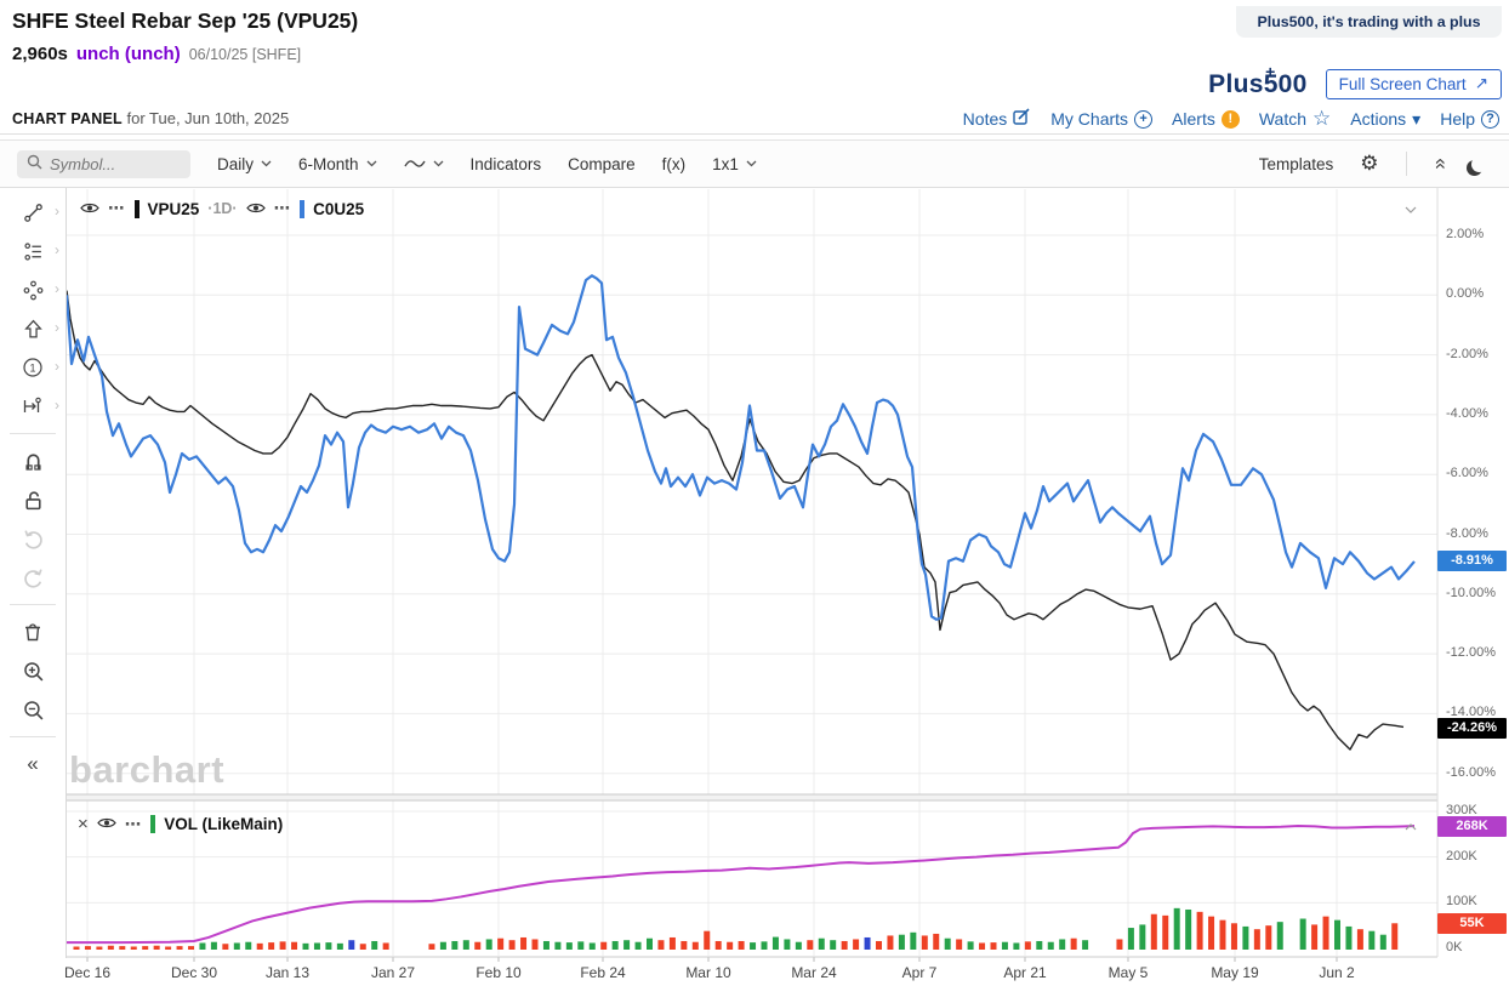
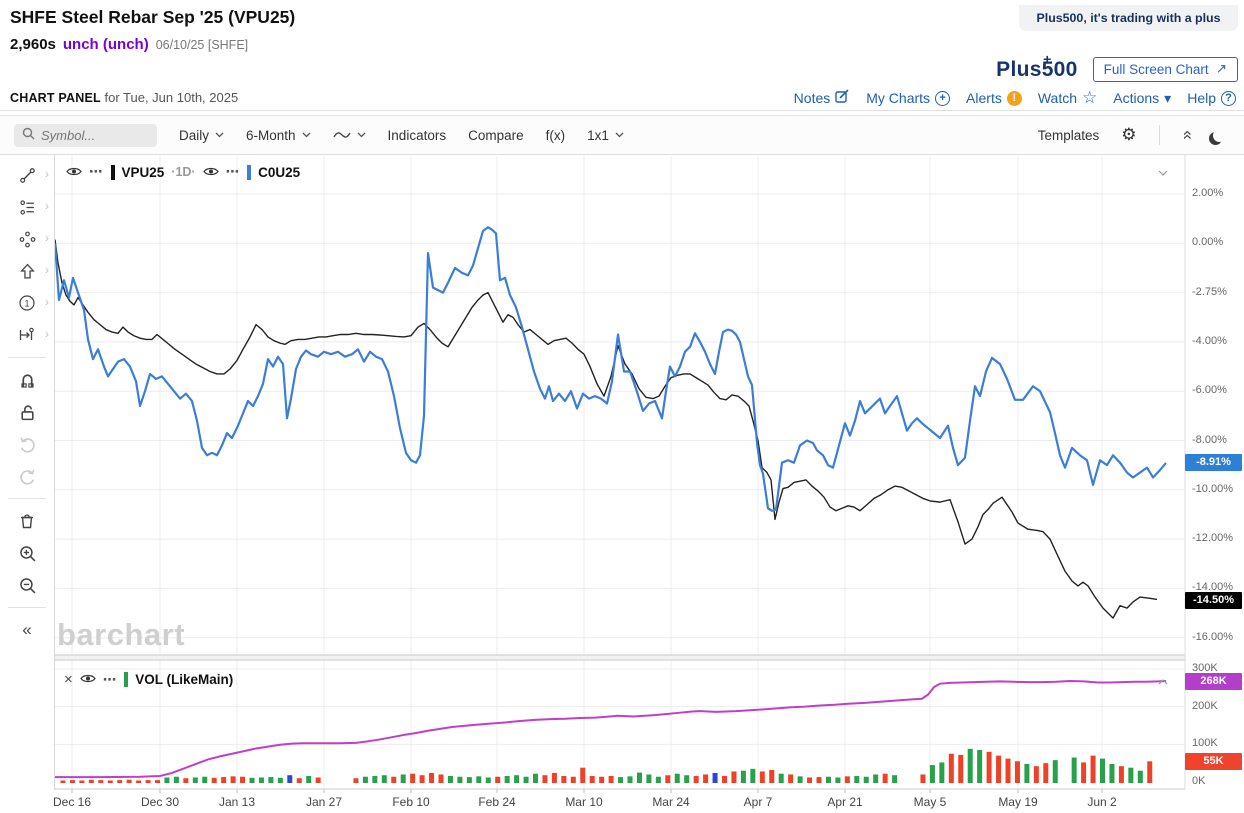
  SHFE Steel Rebar Sep '25 (VPU25)
  2,960s
  unch (unch)
  06/10/25 [SHFE]
  Plus500, it's trading with a plus
  Plus500
  +
  Full Screen Chart
  ↗
  Notes
  My Charts
  +
  Alerts
  !
  Watch
  ☆
  Actions
  ▾
  Help
  ?
  CHART PANEL for Tue, Jun 10th, 2025
  Symbol...
  Daily
  6-Month
  Indicators
  Compare
  f(x)
  1x1
  Templates
  ⚙
  ›
  ›
  ›
  ›
  1
  ›
  ›
  «
  ⋯
  VPU25
  ·1D·
  ⋯
  C0U25
  ×
  ⋯
  VOL (LikeMain)
  barchart
  2.00%
  0.00%
- -2.00%
+ -2.75%
  -4.00%
  -6.00%
  -8.00%
  -10.00%
  -12.00%
  -14.00%
  -16.00%
  300K
  200K
  100K
  0K
  Dec 16
  Dec 30
  Jan 13
  Jan 27
  Feb 10
  Feb 24
  Mar 10
  Mar 24
  Apr 7
  Apr 21
  May 5
  May 19
  Jun 2
  -8.91%
- -24.26%
+ -14.50%
  268K
  55K
